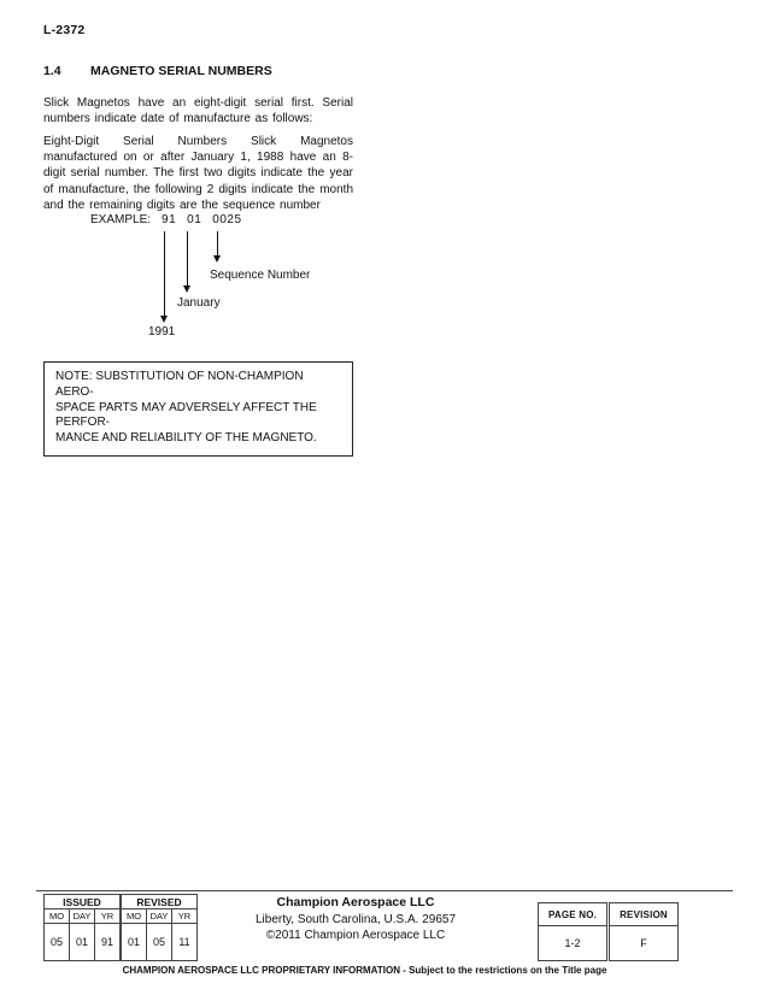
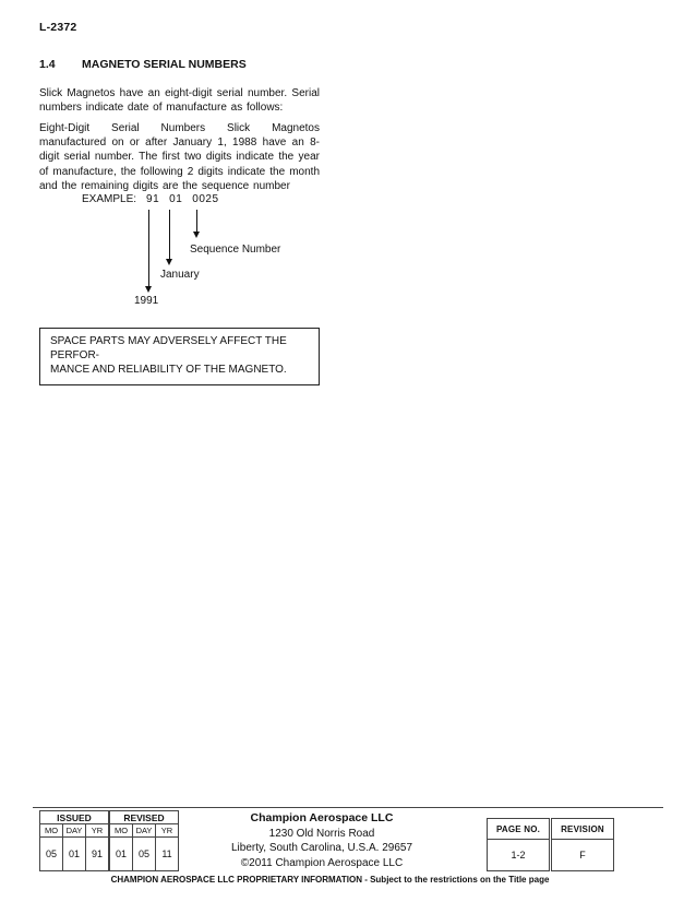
  L-2372
  1.4 MAGNETO SERIAL NUMBERS
- Slick Magnetos have an eight-digit serial first. Serial numbers indicate date of manufacture as follows:
+ Slick Magnetos have an eight-digit serial number. Serial numbers indicate date of manufacture as follows:
  Eight-Digit Serial Numbers Slick Magnetos manufactured on or after January 1, 1988 have an 8-digit serial number. The first two digits indicate the year of manufacture, the following 2 digits indicate the month and the remaining digits are the sequence number
  EXAMPLE: 91 01 0025
  Sequence Number
  January
  1991
- NOTE: SUBSTITUTION OF NON-CHAMPION AERO-
  SPACE PARTS MAY ADVERSELY AFFECT THE PERFOR-
  MANCE AND RELIABILITY OF THE MAGNETO.
  ISSUED
  MO	DAY	YR
  05	01	91
  REVISED
  MO	DAY	YR
  01	05	11
  Champion Aerospace LLC
+ 1230 Old Norris Road
  Liberty, South Carolina, U.S.A. 29657
  ©2011 Champion Aerospace LLC
  PAGE NO.
  1-2
  REVISION
  F
  CHAMPION AEROSPACE LLC PROPRIETARY INFORMATION - Subject to the restrictions on the Title page
